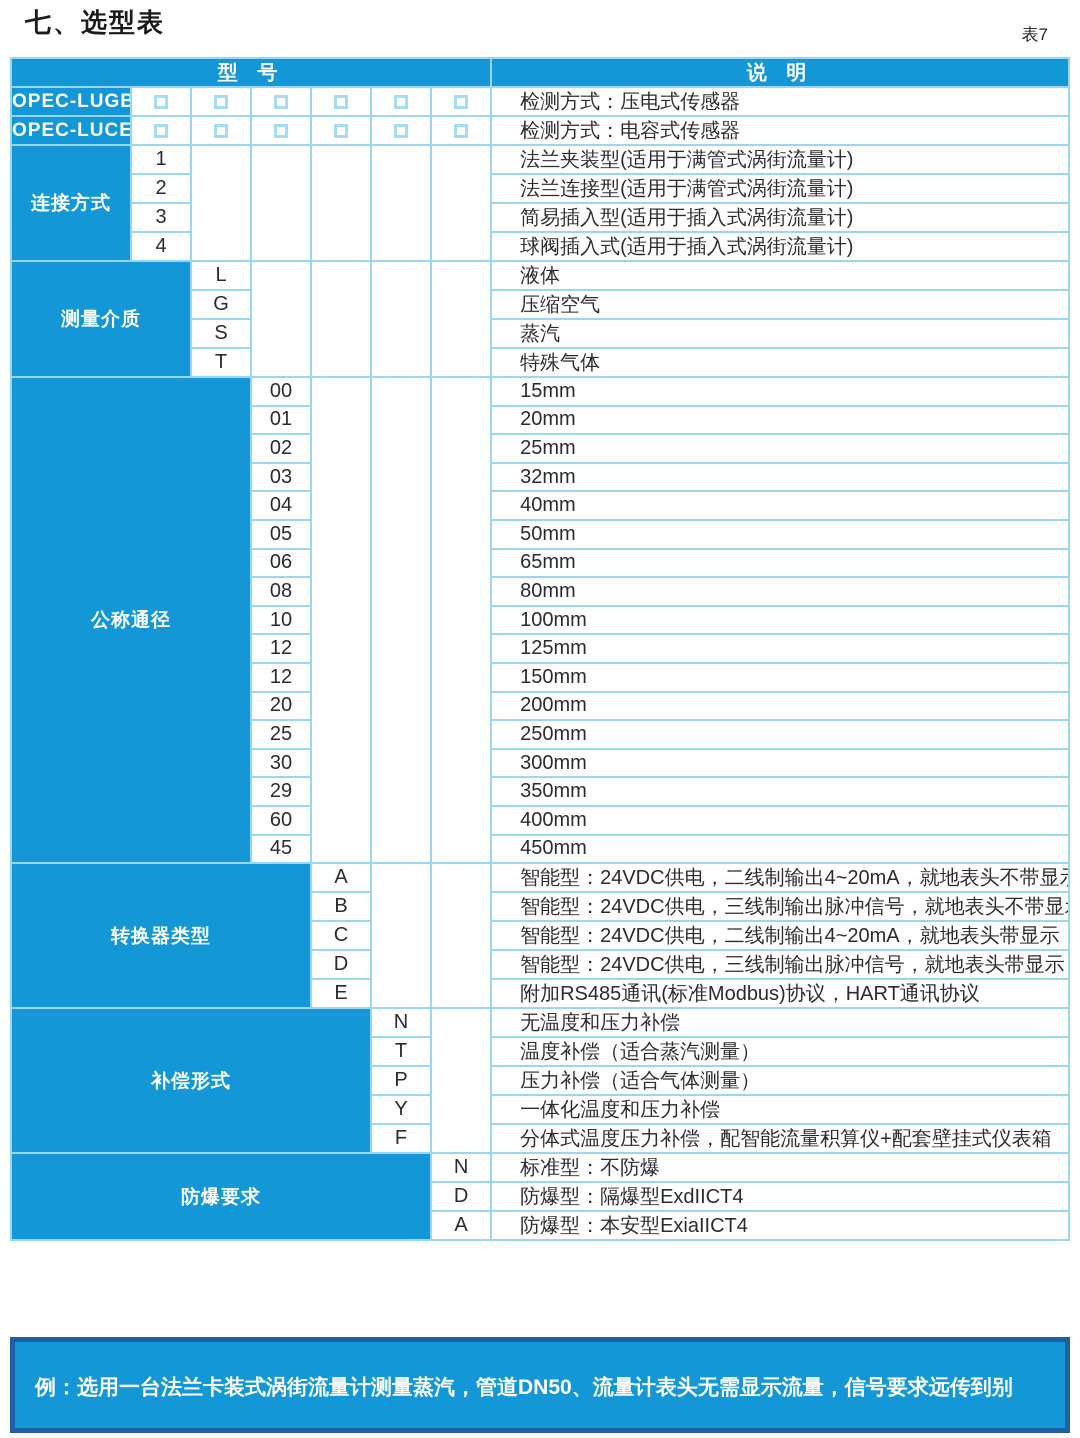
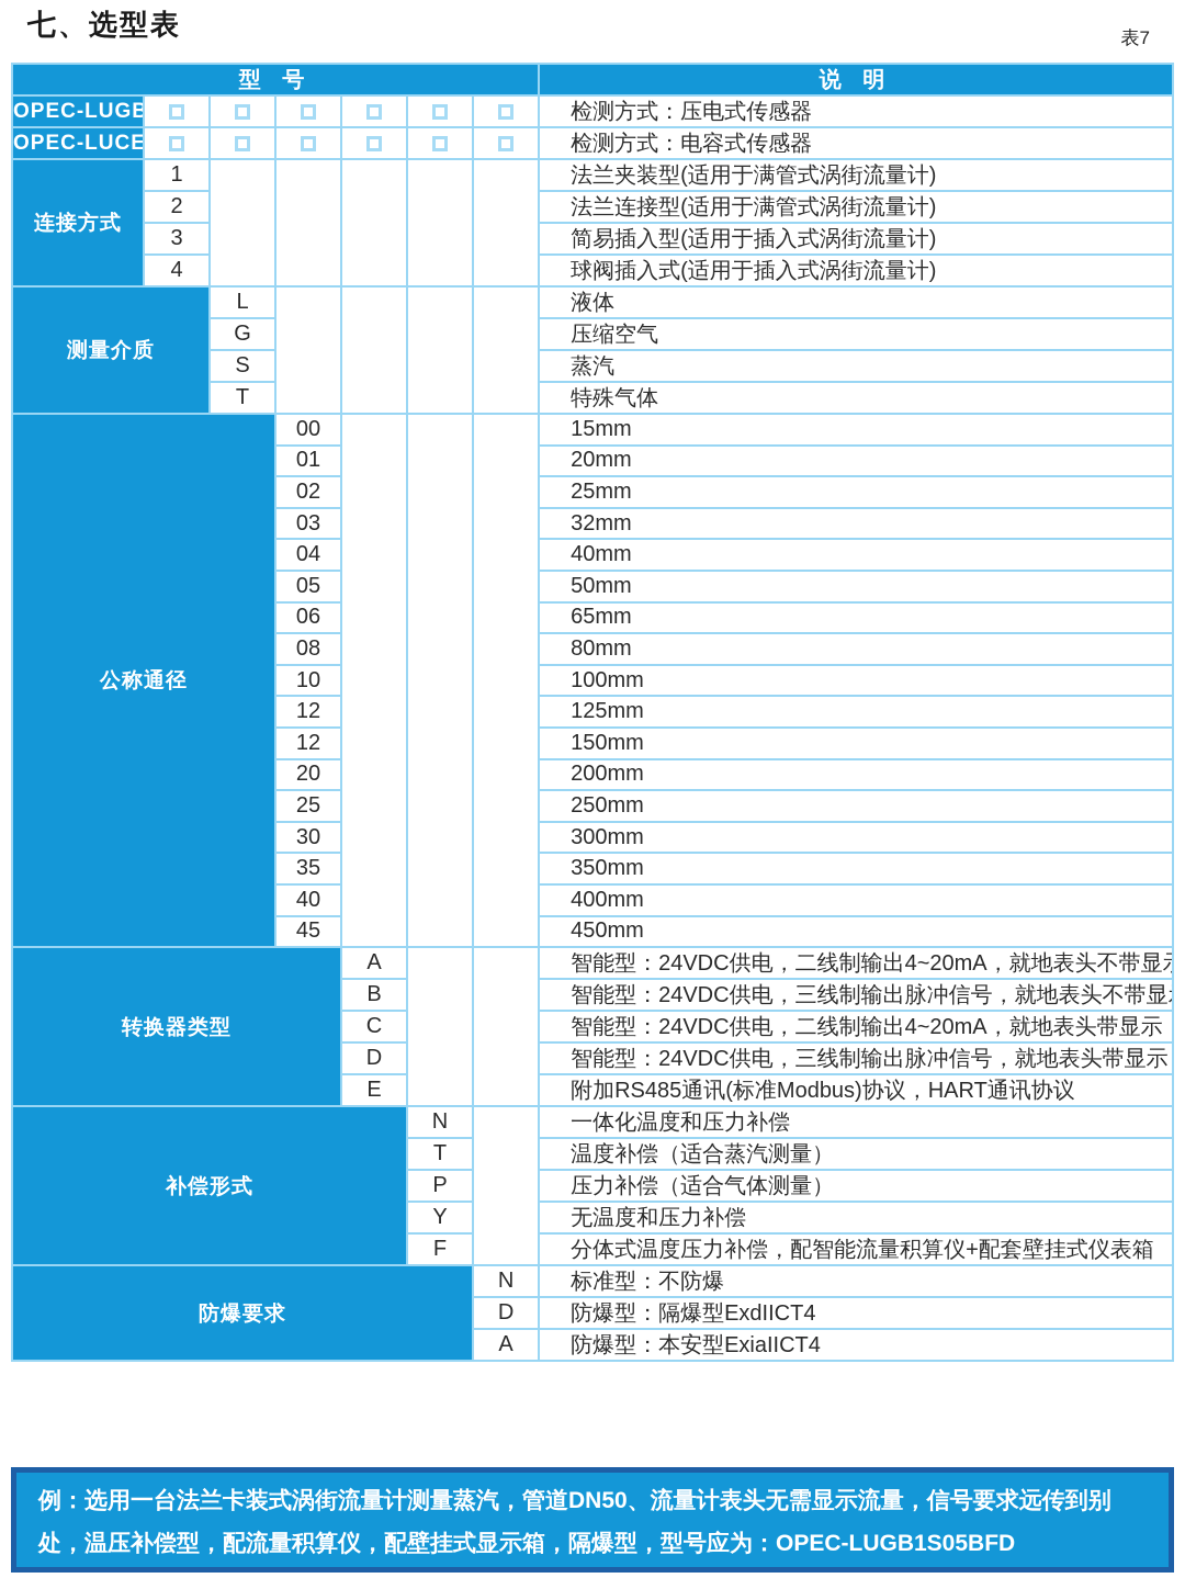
  七、选型表
  表7
  型 号	说 明
  OPEC-LUGB							检测方式：压电式传感器
  OPEC-LUCE							检测方式：电容式传感器
  连接方式	1						法兰夹装型(适用于满管式涡街流量计)
  2	法兰连接型(适用于满管式涡街流量计)
  3	简易插入型(适用于插入式涡街流量计)
  4	球阀插入式(适用于插入式涡街流量计)
  测量介质	L					液体
  G	压缩空气
  S	蒸汽
  T	特殊气体
  公称通径	00				15mm
  01	20mm
  02	25mm
  03	32mm
  04	40mm
  05	50mm
  06	65mm
  08	80mm
  10	100mm
  12	125mm
  12	150mm
  20	200mm
  25	250mm
  30	300mm
- 29	350mm
+ 35	350mm
- 60	400mm
+ 40	400mm
  45	450mm
  转换器类型	A			智能型：24VDC供电，二线制输出4~20mA，就地表头不带显
  B	智能型：24VDC供电，三线制输出脉冲信号，就地表头不带显
  C	智能型：24VDC供电，二线制输出4~20mA，就地表头带显示
  D	智能型：24VDC供电，三线制输出脉冲信号，就地表头带显示
  E	附加RS485通讯(标准Modbus)协议，HART通讯协议
- 补偿形式	N		无温度和压力补偿
+ 补偿形式	N		一体化温度和压力补偿
  T	温度补偿（适合蒸汽测量）
  P	压力补偿（适合气体测量）
- Y	一体化温度和压力补偿
+ Y	无温度和压力补偿
  F	分体式温度压力补偿，配智能流量积算仪+配套壁挂式仪表箱
  防爆要求	N	标准型：不防爆
  D	防爆型：隔爆型ExdIICT4
  A	防爆型：本安型ExiaIICT4
  例：选用一台法兰卡装式涡街流量计测量蒸汽，管道DN50、流量计表头无需显示流量，信号要求远传到别
+ 处，温压补偿型，配流量积算仪，配壁挂式显示箱，隔爆型，型号应为：OPEC-LUGB1S05BFD
